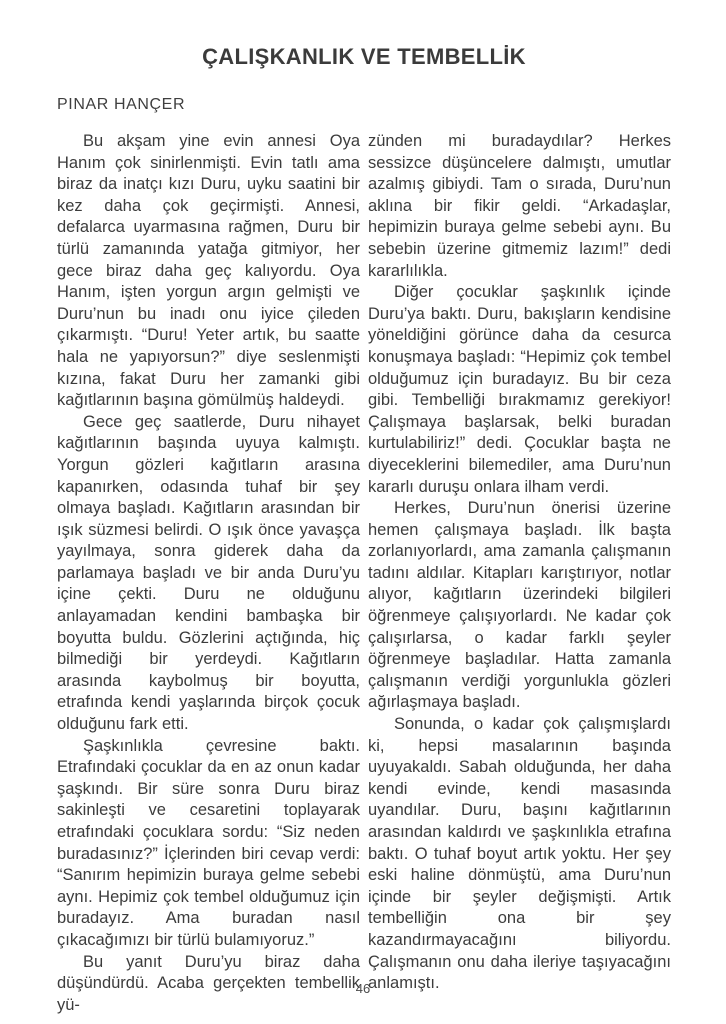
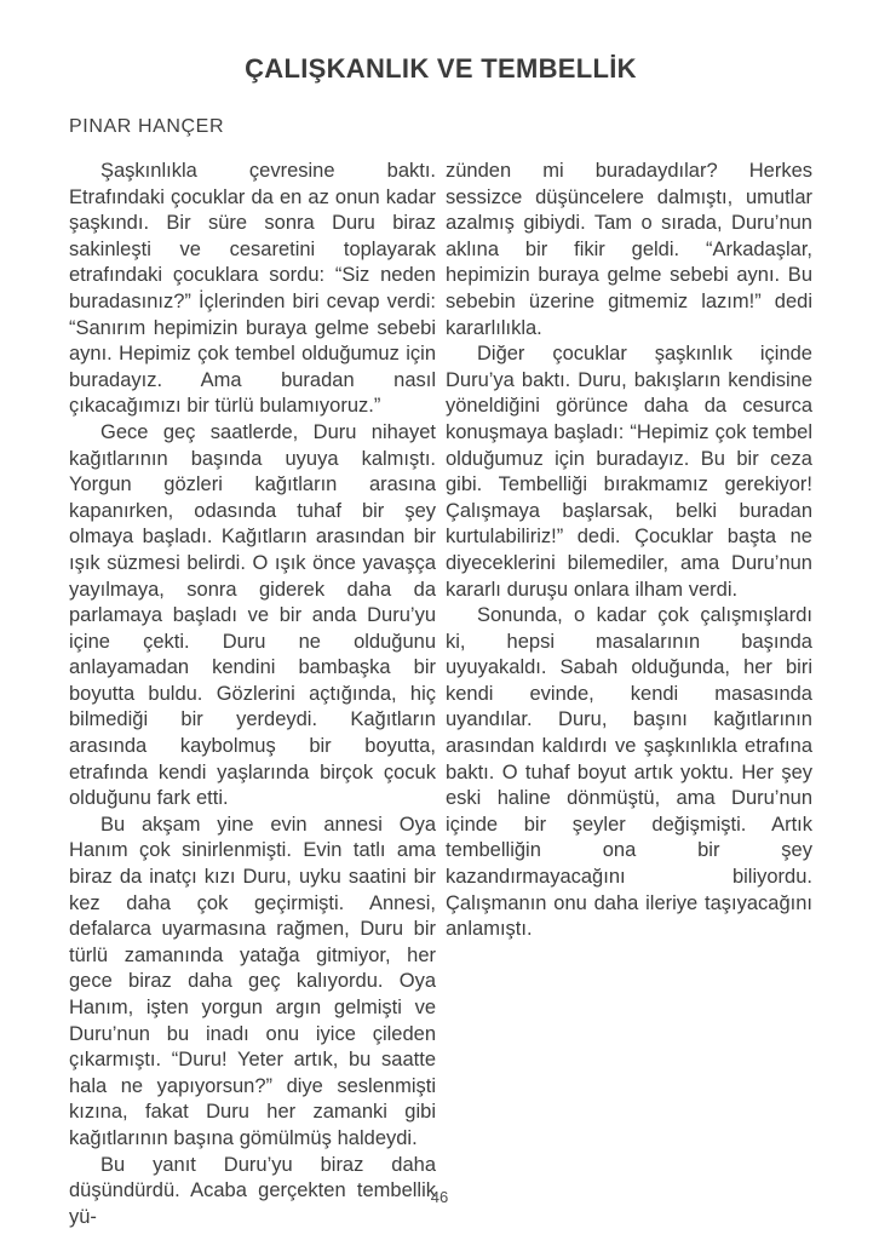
  ÇALIŞKANLIK VE TEMBELLİK
  PINAR HANÇER
- Bu akşam yine evin annesi Oya Hanım çok sinirlenmişti. Evin tatlı ama biraz da inatçı kızı Duru, uyku saatini bir kez daha çok geçirmişti. Annesi, defalarca uyarmasına rağmen, Duru bir türlü zamanında yatağa gitmiyor, her gece biraz daha geç kalıyordu. Oya Hanım, işten yorgun argın gelmişti ve Duru’nun bu inadı onu iyice çileden çıkarmıştı. “Duru! Yeter artık, bu saatte hala ne yapıyorsun?” diye seslenmişti kızına, fakat Duru her zamanki gibi kağıtlarının başına gömülmüş haldeydi.
+ Şaşkınlıkla çevresine baktı. Etrafındaki çocuklar da en az onun kadar şaşkındı. Bir süre sonra Duru biraz sakinleşti ve cesaretini toplayarak etrafındaki çocuklara sordu: “Siz neden buradasınız?” İçlerinden biri cevap verdi: “Sanırım hepimizin buraya gelme sebebi aynı. Hepimiz çok tembel olduğumuz için buradayız. Ama buradan nasıl çıkacağımızı bir türlü bulamıyoruz.”
  Gece geç saatlerde, Duru nihayet kağıtlarının başında uyuya kalmıştı. Yorgun gözleri kağıtların arasına kapanırken, odasında tuhaf bir şey olmaya başladı. Kağıtların arasından bir ışık süzmesi belirdi. O ışık önce yavaşça yayılmaya, sonra giderek daha da parlamaya başladı ve bir anda Duru’yu içine çekti. Duru ne olduğunu anlayamadan kendini bambaşka bir boyutta buldu. Gözlerini açtığında, hiç bilmediği bir yerdeydi. Kağıtların arasında kaybolmuş bir boyutta, etrafında kendi yaşlarında birçok çocuk olduğunu fark etti.
- Şaşkınlıkla çevresine baktı. Etrafındaki çocuklar da en az onun kadar şaşkındı. Bir süre sonra Duru biraz sakinleşti ve cesaretini toplayarak etrafındaki çocuklara sordu: “Siz neden buradasınız?” İçlerinden biri cevap verdi: “Sanırım hepimizin buraya gelme sebebi aynı. Hepimiz çok tembel olduğumuz için buradayız. Ama buradan nasıl çıkacağımızı bir türlü bulamıyoruz.”
+ Bu akşam yine evin annesi Oya Hanım çok sinirlenmişti. Evin tatlı ama biraz da inatçı kızı Duru, uyku saatini bir kez daha çok geçirmişti. Annesi, defalarca uyarmasına rağmen, Duru bir türlü zamanında yatağa gitmiyor, her gece biraz daha geç kalıyordu. Oya Hanım, işten yorgun argın gelmişti ve Duru’nun bu inadı onu iyice çileden çıkarmıştı. “Duru! Yeter artık, bu saatte hala ne yapıyorsun?” diye seslenmişti kızına, fakat Duru her zamanki gibi kağıtlarının başına gömülmüş haldeydi.
  Bu yanıt Duru’yu biraz daha düşündürdü. Acaba gerçekten tembellik yü-
  zünden mi buradaydılar? Herkes sessizce düşüncelere dalmıştı, umutlar azalmış gibiydi. Tam o sırada, Duru’nun aklına bir fikir geldi. “Arkadaşlar, hepimizin buraya gelme sebebi aynı. Bu sebebin üzerine gitmemiz lazım!” dedi kararlılıkla.
  Diğer çocuklar şaşkınlık içinde Duru’ya baktı. Duru, bakışların kendisine yöneldiğini görünce daha da cesurca konuşmaya başladı: “Hepimiz çok tembel olduğumuz için buradayız. Bu bir ceza gibi. Tembelliği bırakmamız gerekiyor! Çalışmaya başlarsak, belki buradan kurtulabiliriz!” dedi. Çocuklar başta ne diyeceklerini bilemediler, ama Duru’nun kararlı duruşu onlara ilham verdi.
- Herkes, Duru’nun önerisi üzerine hemen çalışmaya başladı. İlk başta zorlanıyorlardı, ama zamanla çalışmanın tadını aldılar. Kitapları karıştırıyor, notlar alıyor, kağıtların üzerindeki bilgileri öğrenmeye çalışıyorlardı. Ne kadar çok çalışırlarsa, o kadar farklı şeyler öğrenmeye başladılar. Hatta zamanla çalışmanın verdiği yorgunlukla gözleri ağırlaşmaya başladı.
- Sonunda, o kadar çok çalışmışlardı ki, hepsi masalarının başında uyuyakaldı. Sabah olduğunda, her daha kendi evinde, kendi masasında uyandılar. Duru, başını kağıtlarının arasından kaldırdı ve şaşkınlıkla etrafına baktı. O tuhaf boyut artık yoktu. Her şey eski haline dönmüştü, ama Duru’nun içinde bir şeyler değişmişti. Artık tembelliğin ona bir şey kazandırmayacağını biliyordu. Çalışmanın onu daha ileriye taşıyacağını anlamıştı.
+ Sonunda, o kadar çok çalışmışlardı ki, hepsi masalarının başında uyuyakaldı. Sabah olduğunda, her biri kendi evinde, kendi masasında uyandılar. Duru, başını kağıtlarının arasından kaldırdı ve şaşkınlıkla etrafına baktı. O tuhaf boyut artık yoktu. Her şey eski haline dönmüştü, ama Duru’nun içinde bir şeyler değişmişti. Artık tembelliğin ona bir şey kazandırmayacağını biliyordu. Çalışmanın onu daha ileriye taşıyacağını anlamıştı.
  46
